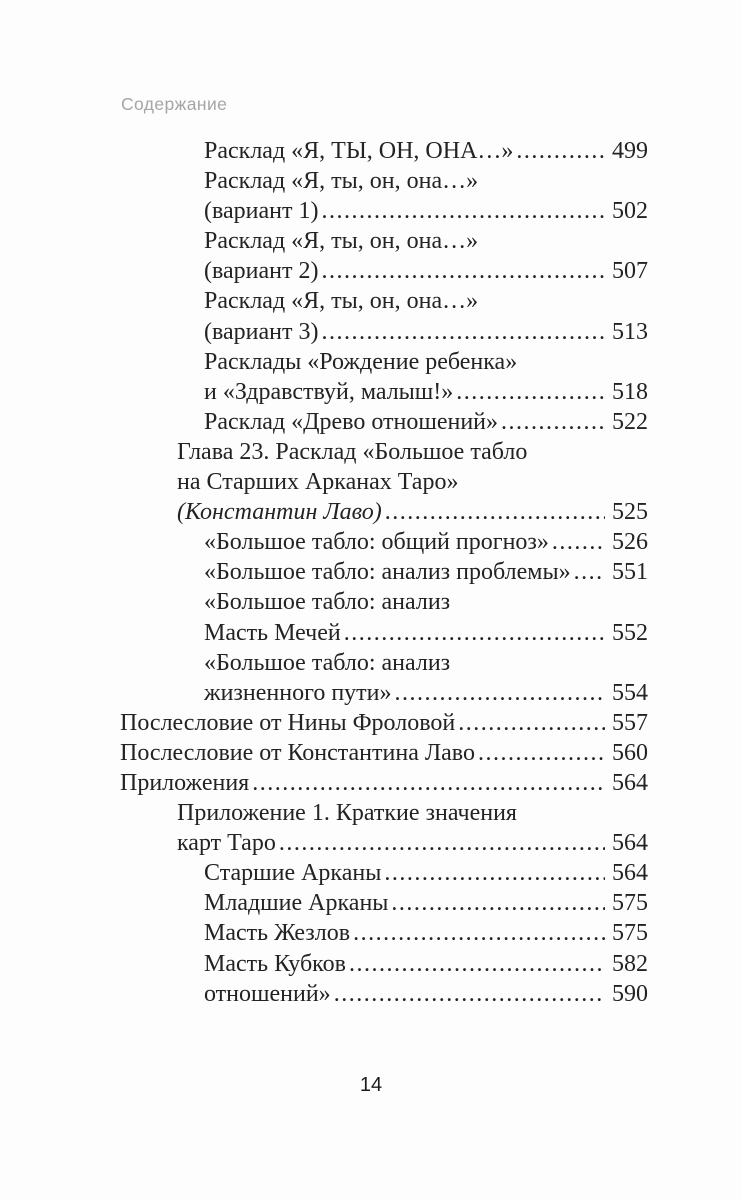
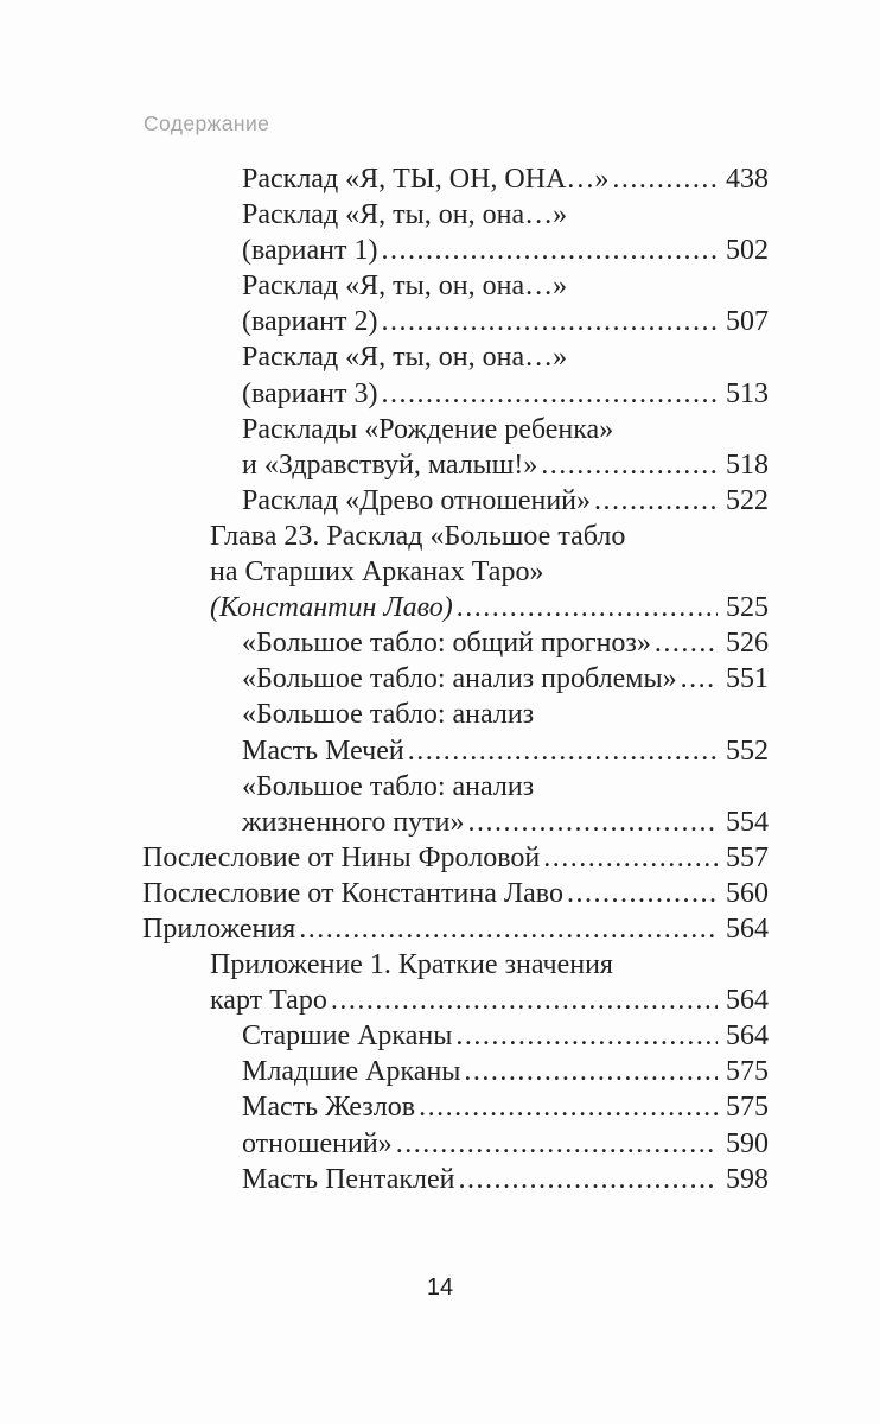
  Содержание
  Расклад «Я, ТЫ, ОН, ОНА…»
- 499
+ 438
  Расклад «Я, ты, он, она…»
  (вариант 1)
  502
  Расклад «Я, ты, он, она…»
  (вариант 2)
  507
  Расклад «Я, ты, он, она…»
  (вариант 3)
  513
  Расклады «Рождение ребенка»
  и «Здравствуй, малыш!»
  518
  Расклад «Древо отношений»
  522
  Глава 23. Расклад «Большое табло
  на Старших Арканах Таро»
  (Константин Лаво)
  525
  «Большое табло: общий прогноз»
  526
  «Большое табло: анализ проблемы»
  551
  «Большое табло: анализ
  Масть Мечей
  552
  «Большое табло: анализ
  жизненного пути»
  554
  Послесловие от Нины Фроловой
  557
  Послесловие от Константина Лаво
  560
  Приложения
  564
  Приложение 1. Краткие значения
  карт Таро
  564
  Старшие Арканы
  564
  Младшие Арканы
  575
  Масть Жезлов
  575
- Масть Кубков
- 582
  отношений»
  590
+ Масть Пентаклей
+ 598
  14
